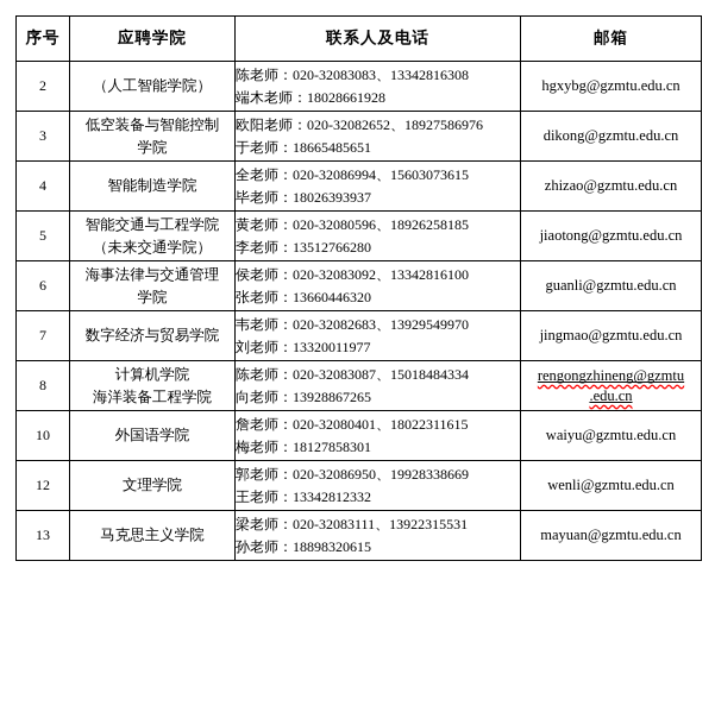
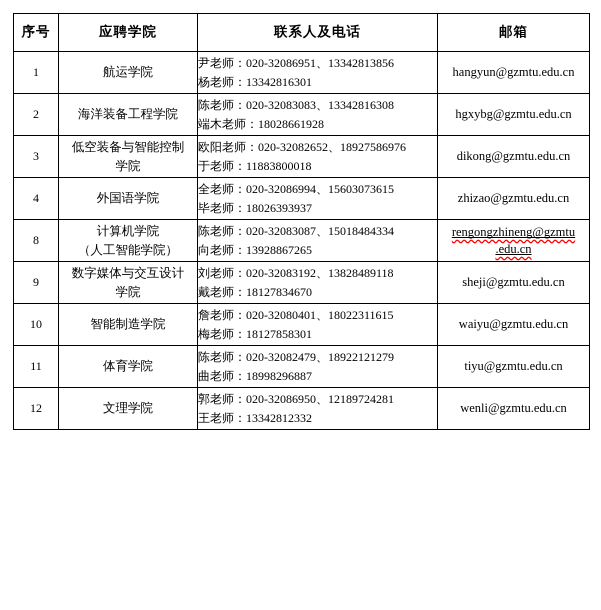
  序号	应聘学院	联系人及电话	邮箱
+ 1	航运学院	尹老师：020-32086951、13342813856杨老师：13342816301	hangyun@gzmtu.edu.cn
- 2	（人工智能学院）	陈老师：020-32083083、13342816308端木老师：18028661928	hgxybg@gzmtu.edu.cn
+ 2	海洋装备工程学院	陈老师：020-32083083、13342816308端木老师：18028661928	hgxybg@gzmtu.edu.cn
- 3	低空装备与智能控制学院	欧阳老师：020-32082652、18927586976于老师：18665485651	dikong@gzmtu.edu.cn
+ 3	低空装备与智能控制学院	欧阳老师：020-32082652、18927586976于老师：11883800018	dikong@gzmtu.edu.cn
- 4	智能制造学院	全老师：020-32086994、15603073615毕老师：18026393937	zhizao@gzmtu.edu.cn
+ 4	外国语学院	全老师：020-32086994、15603073615毕老师：18026393937	zhizao@gzmtu.edu.cn
- 5	智能交通与工程学院（未来交通学院）	黄老师：020-32080596、18926258185李老师：13512766280	jiaotong@gzmtu.edu.cn
- 6	海事法律与交通管理学院	侯老师：020-32083092、13342816100张老师：13660446320	guanli@gzmtu.edu.cn
- 7	数字经济与贸易学院	韦老师：020-32082683、13929549970刘老师：13320011977	jingmao@gzmtu.edu.cn
- 8	计算机学院海洋装备工程学院	陈老师：020-32083087、15018484334向老师：13928867265	rengongzhineng@gzmtu.edu.cn
+ 8	计算机学院（人工智能学院）	陈老师：020-32083087、15018484334向老师：13928867265	rengongzhineng@gzmtu.edu.cn
+ 9	数字媒体与交互设计学院	刘老师：020-32083192、13828489118戴老师：18127834670	sheji@gzmtu.edu.cn
- 10	外国语学院	詹老师：020-32080401、18022311615梅老师：18127858301	waiyu@gzmtu.edu.cn
+ 10	智能制造学院	詹老师：020-32080401、18022311615梅老师：18127858301	waiyu@gzmtu.edu.cn
+ 11	体育学院	陈老师：020-32082479、18922121279曲老师：18998296887	tiyu@gzmtu.edu.cn
- 12	文理学院	郭老师：020-32086950、19928338669王老师：13342812332	wenli@gzmtu.edu.cn
+ 12	文理学院	郭老师：020-32086950、12189724281王老师：13342812332	wenli@gzmtu.edu.cn
- 13	马克思主义学院	梁老师：020-32083111、13922315531孙老师：18898320615	mayuan@gzmtu.edu.cn
